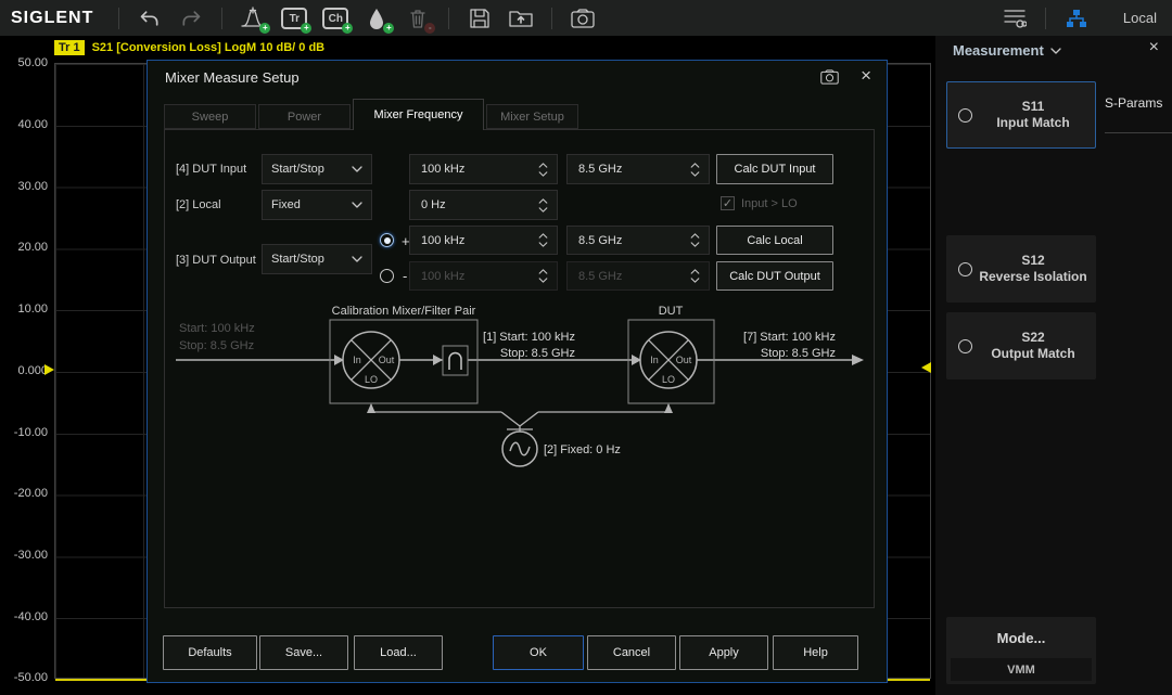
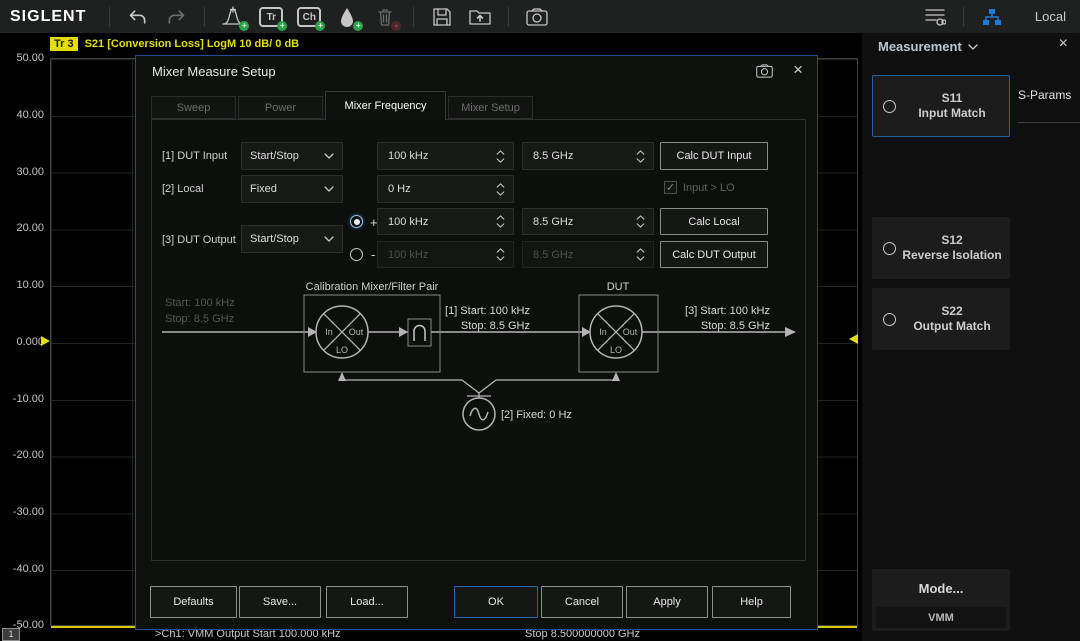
  SIGLENT
  +
  Tr
  +
  Ch
  +
  +
  -
  Local
- Tr 1
+ Tr 3
  S21 [Conversion Loss] LogM 10 dB/ 0 dB
  50.00
  40.00
  30.00
  20.00
  10.00
  0.000
  -10.00
  -20.00
  -30.00
  -40.00
  -50.00
  Mixer Measure Setup
  ×
  Sweep
  Power
  Mixer Frequency
  Mixer Setup
- [4] DUT Input
+ [1] DUT Input
  Start/Stop
  100 kHz
  8.5 GHz
  Calc DUT Input
  [2] Local
  Fixed
  0 Hz
  ✓
  Input > LO
  [3] DUT Output
  Start/Stop
  +
  100 kHz
  8.5 GHz
  Calc Local
  -
  100 kHz
  8.5 GHz
  Calc DUT Output
  Start: 100 kHz
  Stop: 8.5 GHz
  Calibration Mixer/Filter Pair
  In
  Out
  LO
  [1] Start: 100 kHz
  Stop: 8.5 GHz
  DUT
  In
  Out
  LO
- [7] Start: 100 kHz
+ [3] Start: 100 kHz
  Stop: 8.5 GHz
  [2] Fixed: 0 Hz
  Defaults
  Save...
  Load...
  OK
  Cancel
  Apply
  Help
  Measurement
  ×
  S11
  Input Match
  S-Params
  S12
  Reverse Isolation
  S22
  Output Match
  Mode...
  VMM
+ 1
+ >Ch1: VMM Output Start 100.000 kHz
+ Stop 8.500000000 GHz
